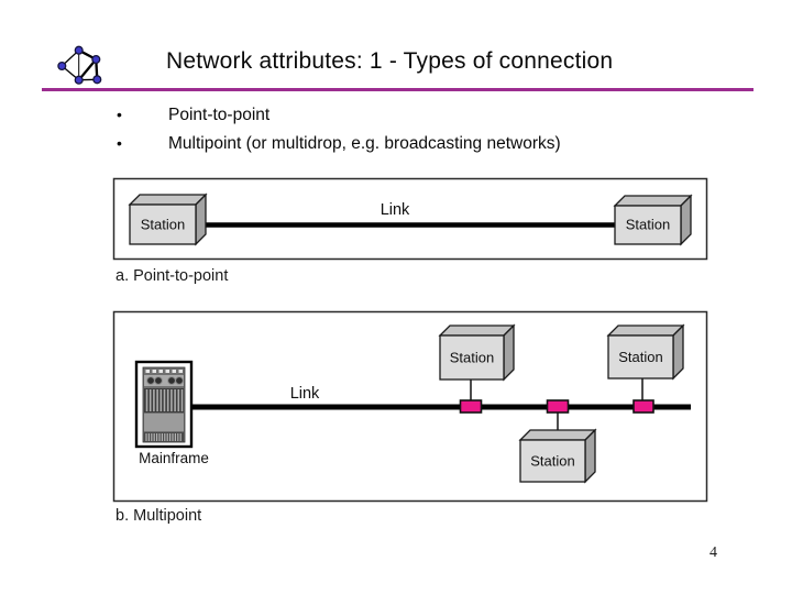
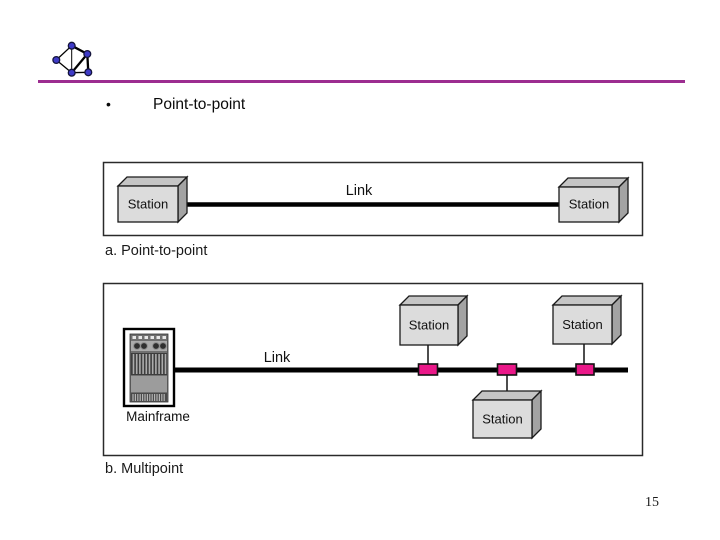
- Network attributes: 1 - Types of connection
  • Point-to-point
- • Multipoint (or multidrop, e.g. broadcasting networks)
  Link
  Station
  Station
  a. Point-to-point
  Link
  Mainframe
  Station
  Station
  Station
  b. Multipoint
- 4
+ 15
